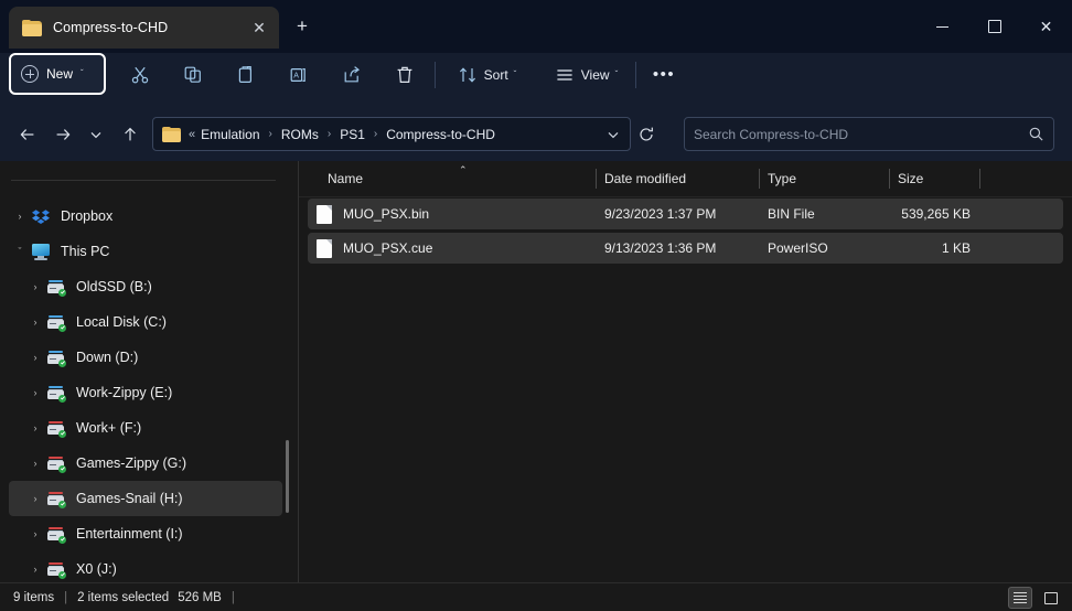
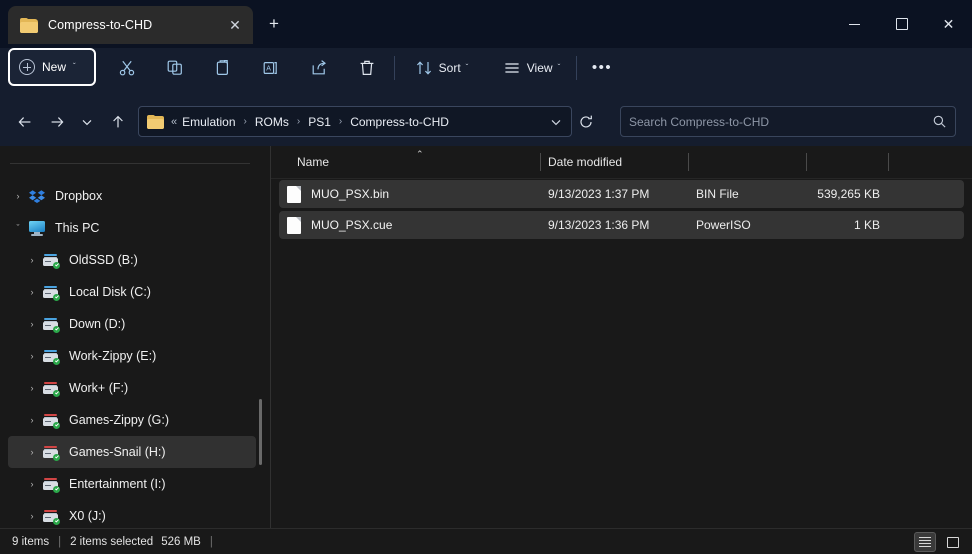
  Compress-to-CHD
  ✕
  +
  ✕
  New
  ˇ
  Sort
  ˇ
  View
  ˇ
  •••
  «
  Emulation
  ›
  ROMs
  ›
  PS1
  ›
  Compress-to-CHD
  Search Compress-to-CHD
  ›
  Dropbox
  ˇ
  This PC
  ›
  OldSSD (B:)
  ›
  Local Disk (C:)
  ›
  Down (D:)
  ›
  Work-Zippy (E:)
  ›
  Work+ (F:)
  ›
  Games-Zippy (G:)
  ›
  Games-Snail (H:)
  ›
  Entertainment (I:)
  ›
  X0 (J:)
  Name
  ⌃
  Date modified
- Type
- Size
  MUO_PSX.bin
- 9/23/2023 1:37 PM
+ 9/13/2023 1:37 PM
  BIN File
  539,265 KB
  MUO_PSX.cue
  9/13/2023 1:36 PM
  PowerISO
  1 KB
  9 items
  |
  2 items selected
  526 MB
  |
